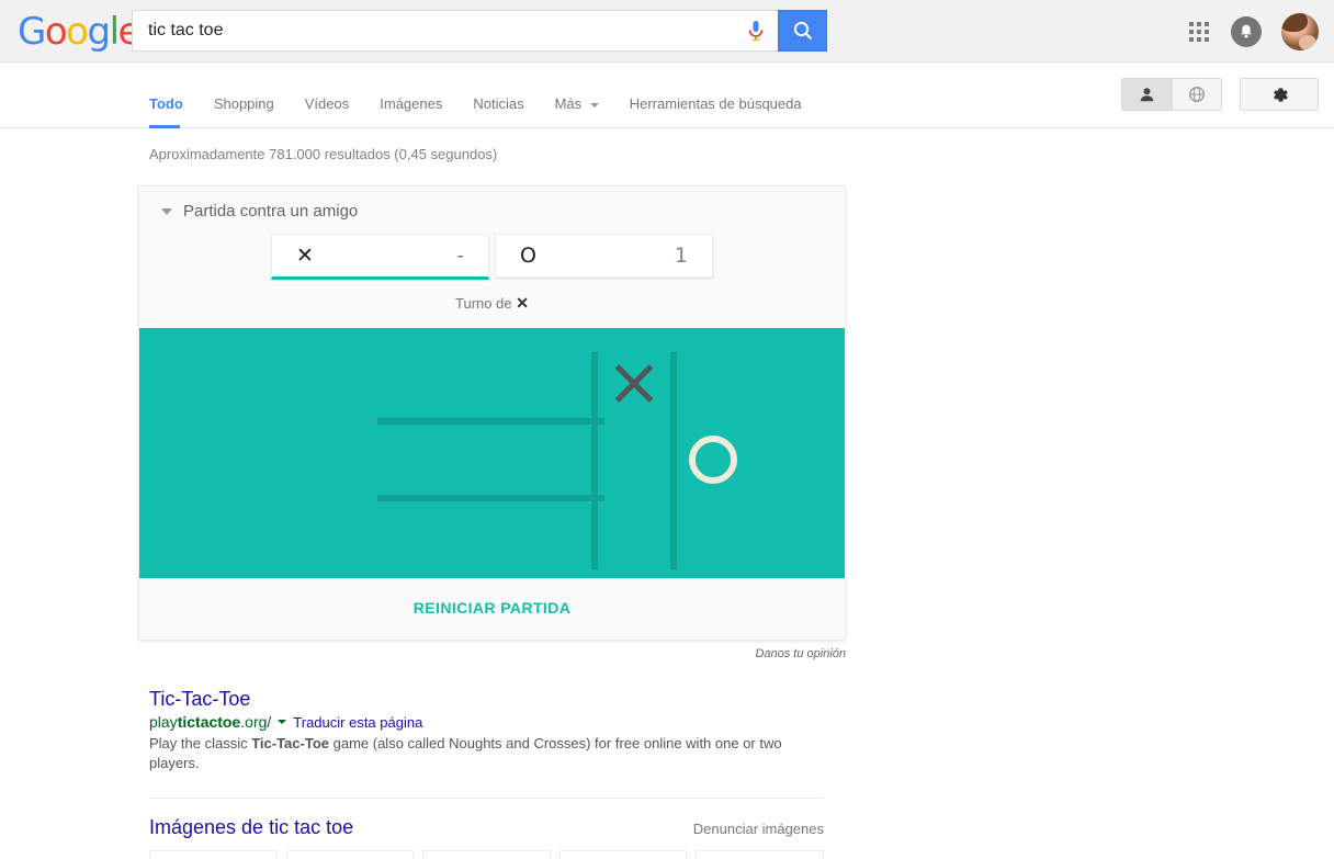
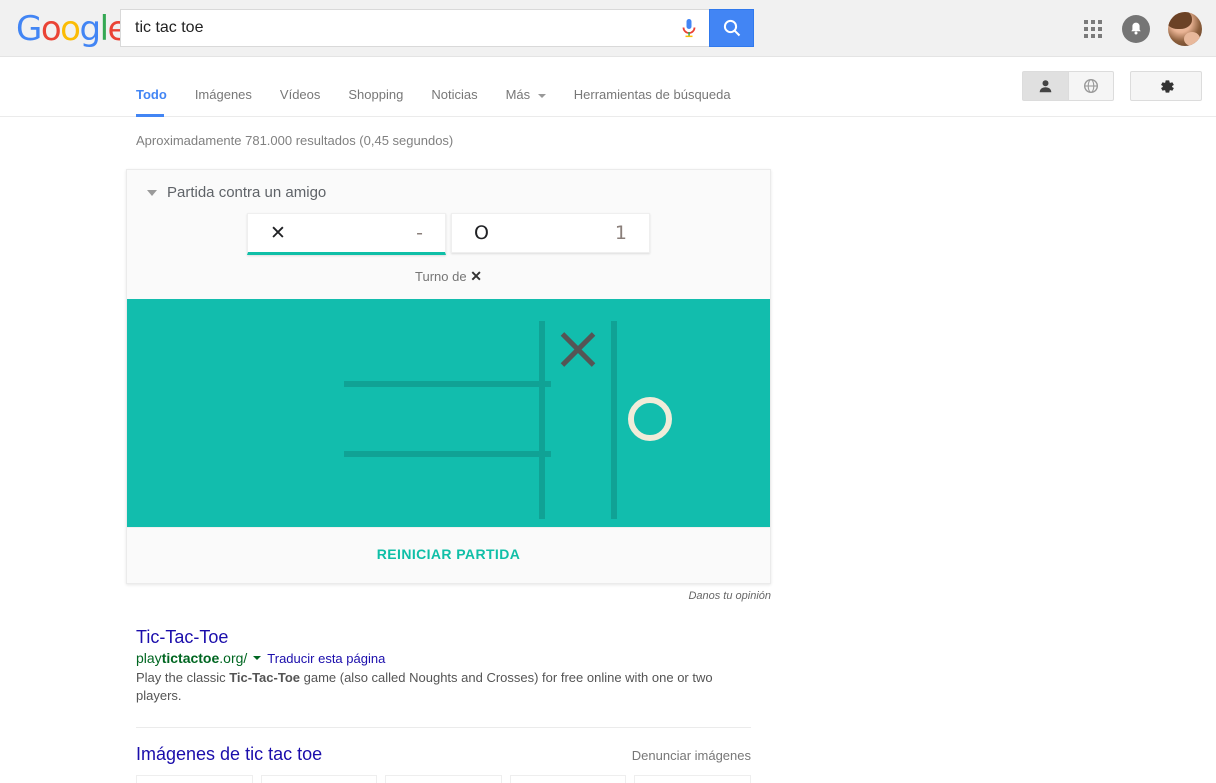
  Google
  tic tac toe
  Todo
- Shopping
+ Imágenes
  Vídeos
- Imágenes
+ Shopping
  Noticias
  Más
  Herramientas de búsqueda
  Aproximadamente 781.000 resultados (0,45 segundos)
  Partida contra un amigo
  ✕
  -
  O
  1
  Turno de ✕
  REINICIAR PARTIDA
  Danos tu opinión
  Tic-Tac-Toe
  playtictactoe.org/
  Traducir esta página
  Play the classic Tic-Tac-Toe game (also called Noughts and Crosses) for free online with one or two players.
  Imágenes de tic tac toe
  Denunciar imágenes
